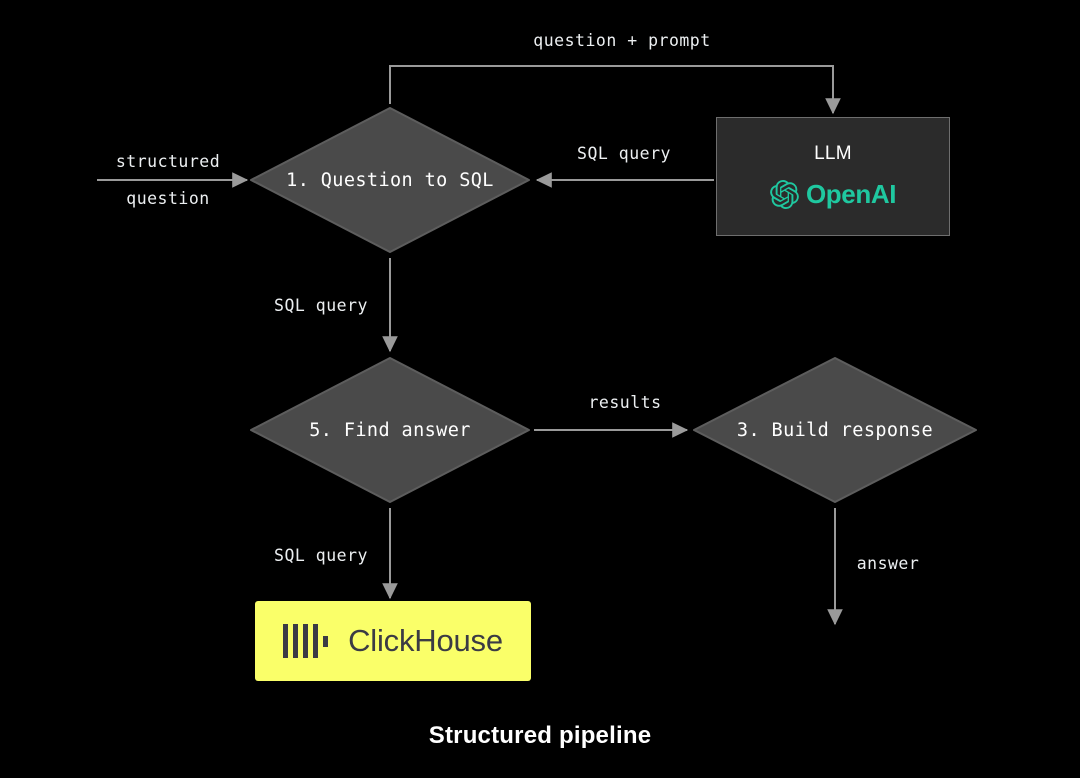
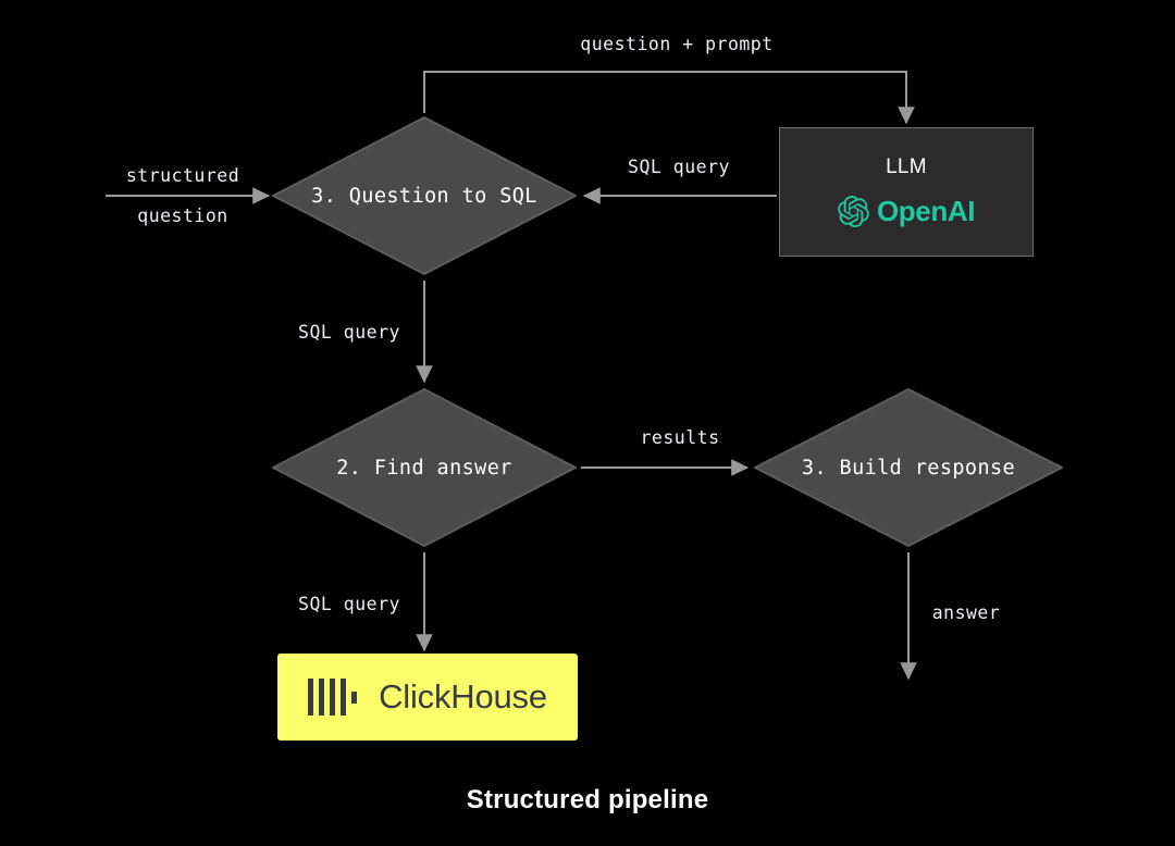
  question + prompt
  SQL query
  structured
  question
  SQL query
  SQL query
  results
  answer
- 1. Question to SQL
+ 3. Question to SQL
- 5. Find answer
+ 2. Find answer
  3. Build response
  LLM
  OpenAI
  ClickHouse
  Structured pipeline
